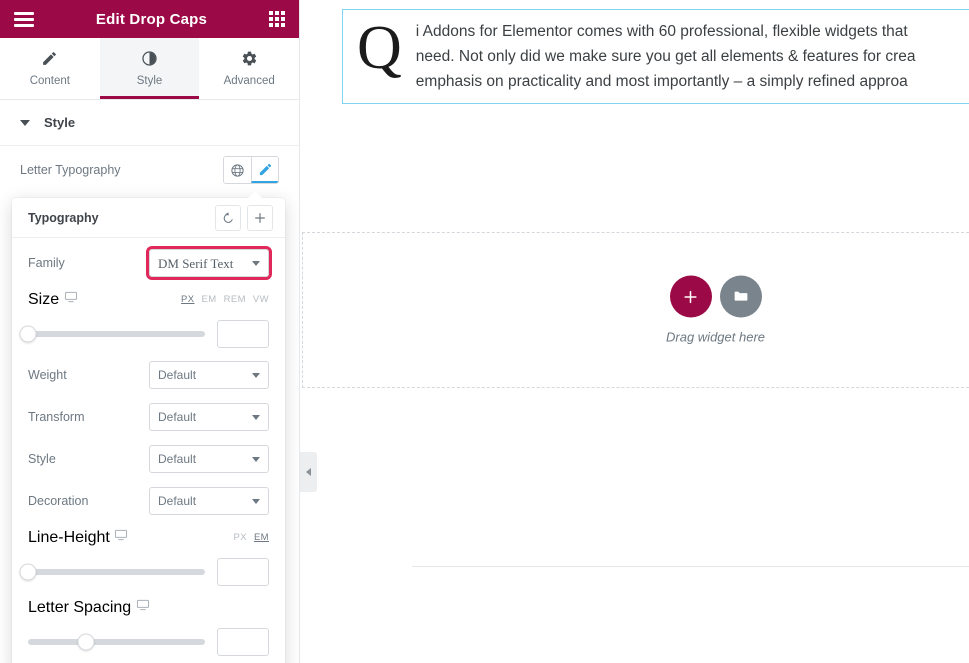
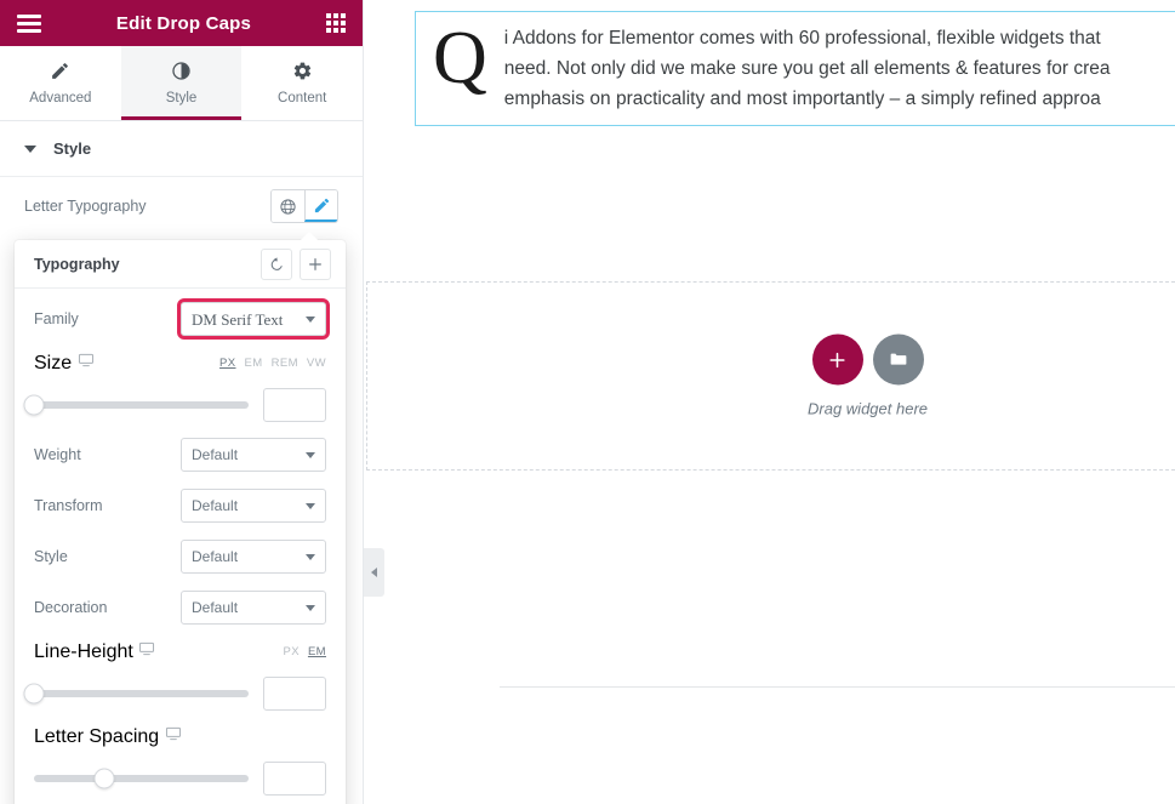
  Edit Drop Caps
- Content
+ Advanced
  Style
- Advanced
+ Content
  Style
  Letter Typography
  Typography
  Family
  DM Serif Text
  Size
  PX
  EM
  REM
  VW
  Weight
  Default
  Transform
  Default
  Style
  Default
  Decoration
  Default
  Line-Height
  PX
  EM
  Letter Spacing
  Q
  i Addons for Elementor comes with 60 professional, flexible widgets that
  need. Not only did we make sure you get all elements & features for crea
  emphasis on practicality and most importantly – a simply refined approa
  Drag widget here
